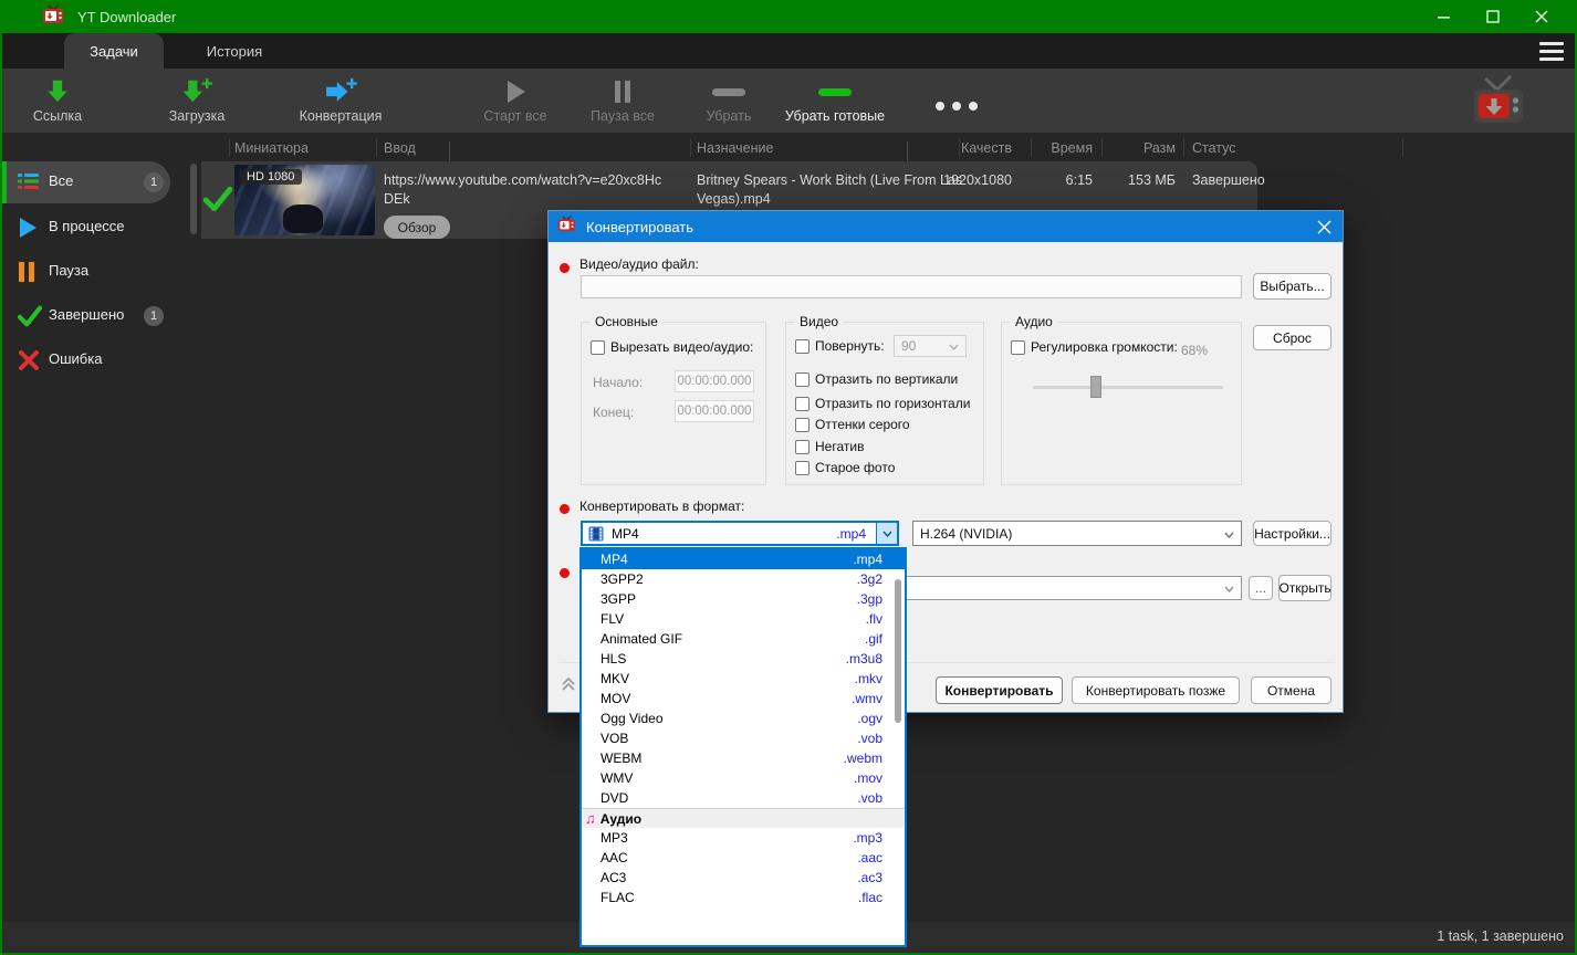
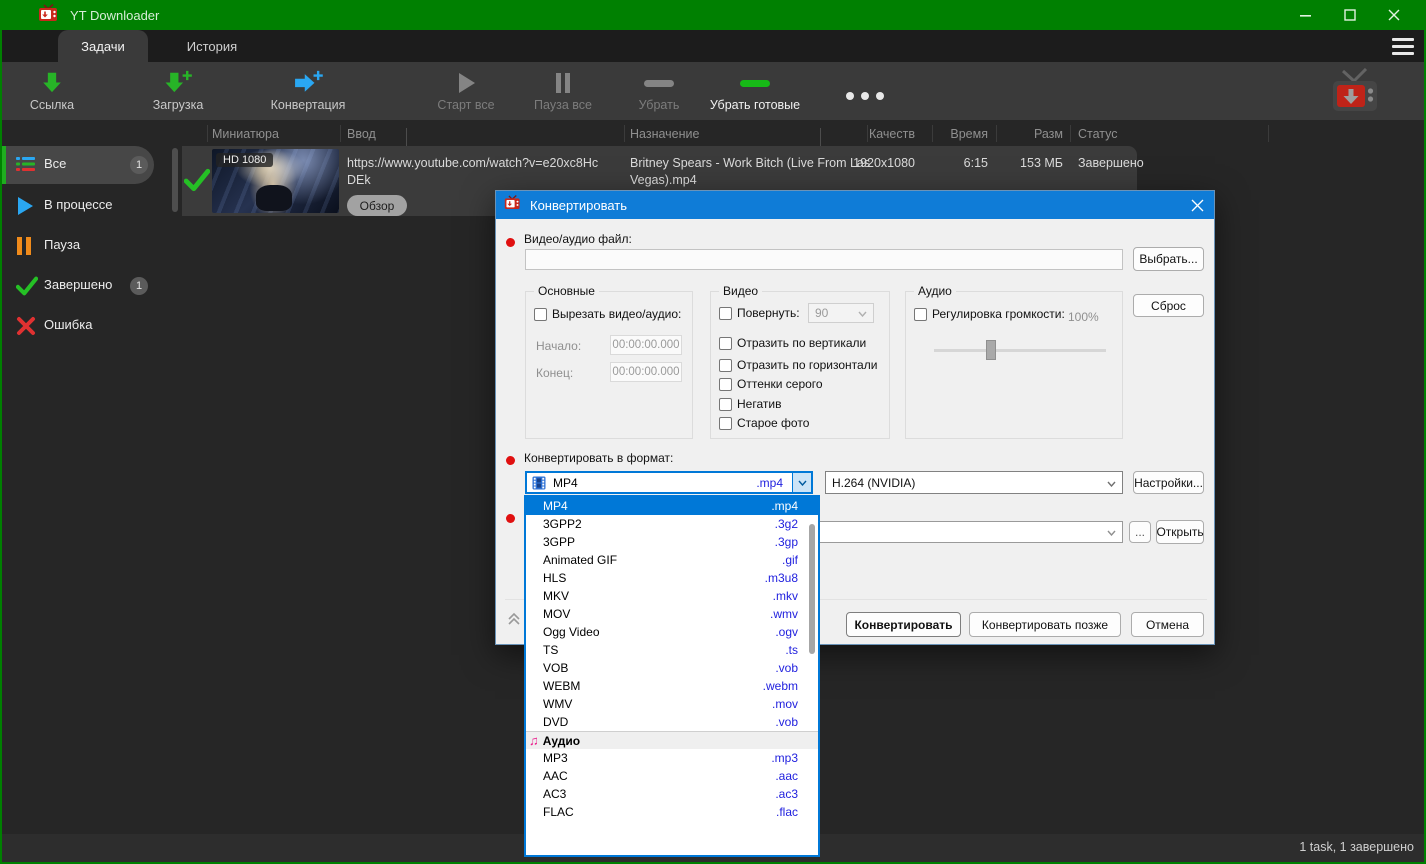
  YT Downloader
  Задачи
  История
  Ссылка
  Загрузка
  Конвертация
  Старт все
  Пауза все
  Убрать
  Убрать готовые
  Все
  1
  В процессе
  Пауза
  Завершено
  1
  Ошибка
  Миниатюра
  Ввод
  Назначение
  Качеств
  Время
  Разм
  Статус
  HD 1080
  https://www.youtube.com/watch?v=e20xc8HcDEk
  Обзор
  Britney Spears - Work Bitch (Live From Las Vegas).mp4
  1920x1080
  6:15
  153 МБ
  Завершено
  1 task, 1 завершено
  Конвертировать
  Видео/аудио файл:
  Выбрать...
  Основные
  Вырезать видео/аудио:
  Начало:
  00:00:00.000
  Конец:
  00:00:00.000
  Видео
  Повернуть:
  90
  Отразить по вертикали
  Отразить по горизонтали
  Оттенки серого
  Негатив
  Старое фото
  Аудио
  Регулировка громкости:
- 68%
+ 100%
  Сброс
  Конвертировать в формат:
  MP4
  .mp4
  H.264 (NVIDIA)
  Настройки...
  ...
  Открыть
  Конвертировать
  Конвертировать позже
  Отмена
  MP4
  .mp4
  3GPP2
  .3g2
  3GPP
  .3gp
- FLV
- .flv
  Animated GIF
  .gif
  HLS
  .m3u8
  MKV
  .mkv
  MOV
  .wmv
  Ogg Video
  .ogv
+ TS
+ .ts
  VOB
  .vob
  WEBM
  .webm
  WMV
  .mov
  DVD
  .vob
  ♫
  Аудио
  MP3
  .mp3
  AAC
  .aac
  AC3
  .ac3
  FLAC
  .flac
